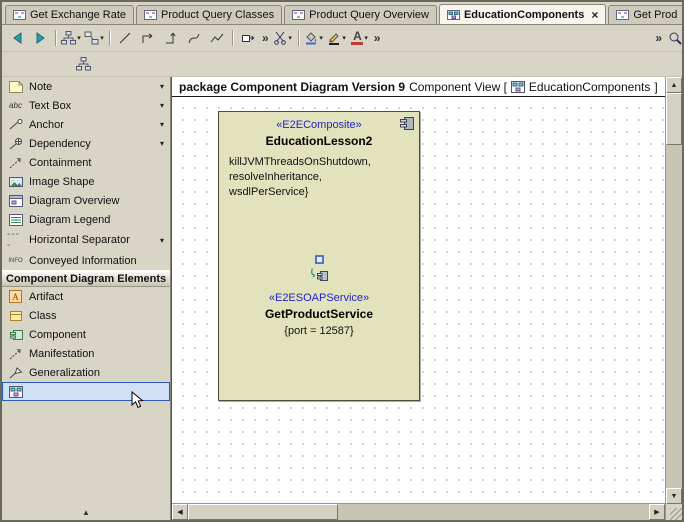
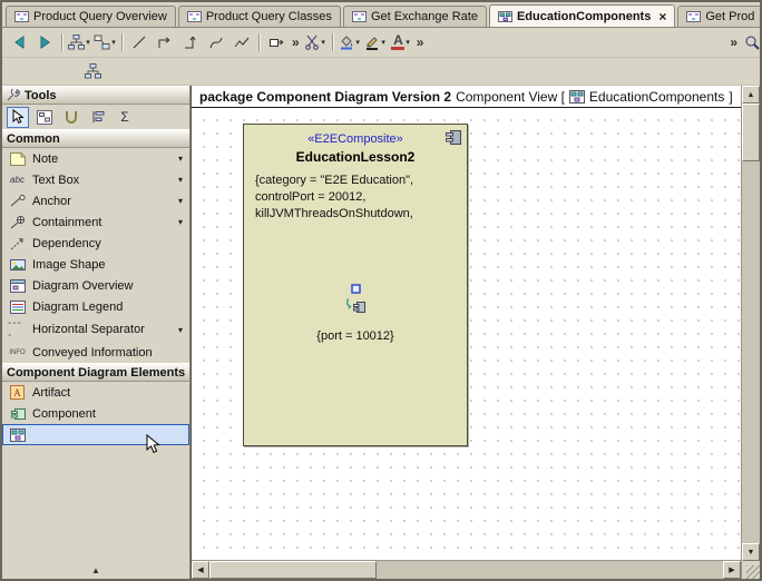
- Get Exchange Rate
+ Product Query Overview
  Product Query Classes
- Product Query Overview
+ Get Exchange Rate
  EducationComponents
  ×
  Get Prod
  »
  A
  »
  »
+ Tools
+ Σ
+ Common
  Note
  ▾
  abc
  Text Box
  ▾
  Anchor
  ▾
- Dependency
+ Containment
  ▾
- Containment
+ Dependency
  Image Shape
  Diagram Overview
  Diagram Legend
  ----
  Horizontal Separator
  ▾
  Conveyed Information
  Component Diagram Elements
  A
  Artifact
- Class
  Component
- Manifestation
- Generalization
  ▲
- package Component Diagram Version 9
+ package Component Diagram Version 2
  Component View [
  EducationComponents
  ]
  «E2EComposite»
  EducationLesson2
+ {category = "E2E Education",
+ controlPort = 20012,
  killJVMThreadsOnShutdown,
- resolveInheritance,
- wsdlPerService}
- «E2ESOAPService»
- GetProductService
- {port = 12587}
+ {port = 10012}
